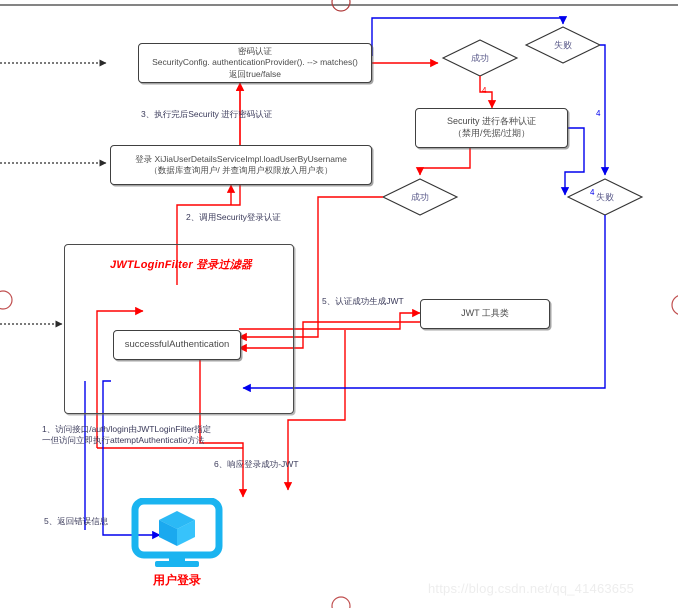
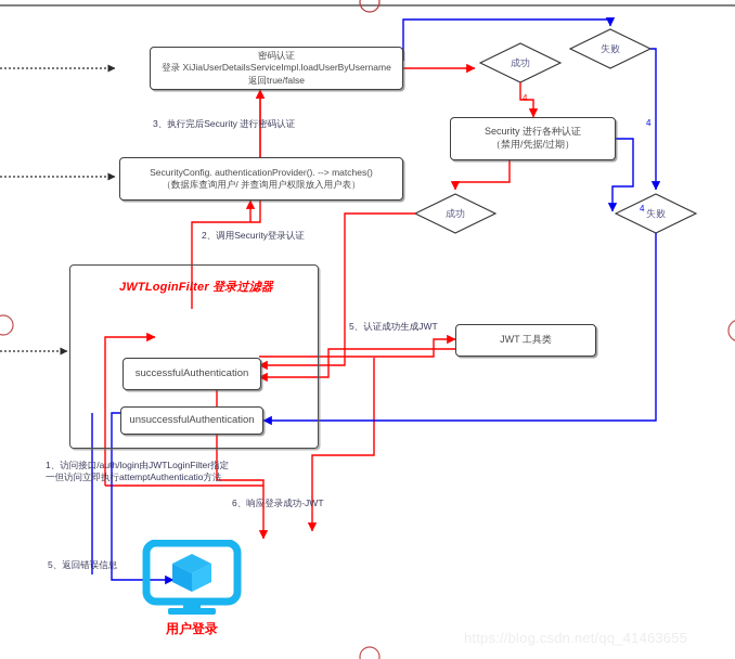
  JWTLoginFilter 登录过滤器
  密码认证
- SecurityConfig. authenticationProvider(). --> matches()
+ 登录 XiJiaUserDetailsServiceImpl.loadUserByUsername
  返回true/false
- 登录 XiJiaUserDetailsServiceImpl.loadUserByUsername
+ SecurityConfig. authenticationProvider(). --> matches()
  （数据库查询用户/ 并查询用户权限放入用户表）
  Security 进行各种认证
  （禁用/凭据/过期）
  JWT 工具类
  successfulAuthentication
+ unsuccessfulAuthentication
  成功
  失败
  成功
  失败
  3、执行完后Security 进行密码认证
  2、调用Security登录认证
  5、认证成功生成JWT
  1、访问接口/auth/login由JWTLoginFilter指定
  一但访问立即执行attemptAuthenticatio方法
  6、响应登录成功-JWT
  5、返回错误信息
  4
  4
  4
  用户登录
